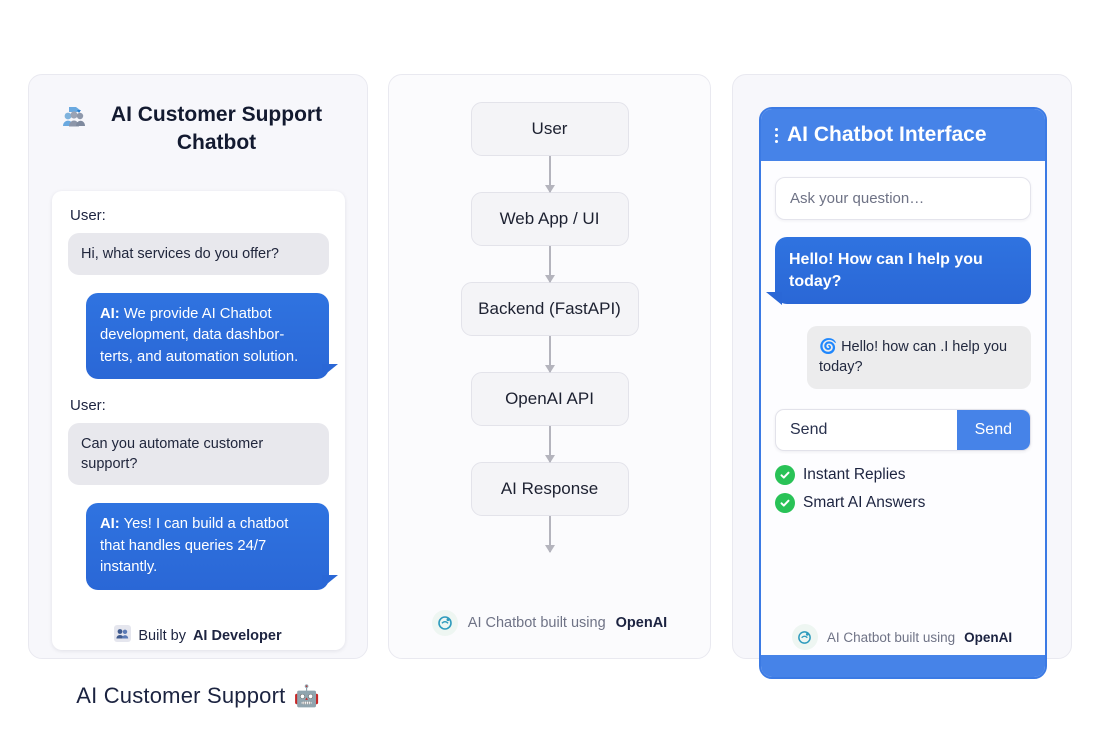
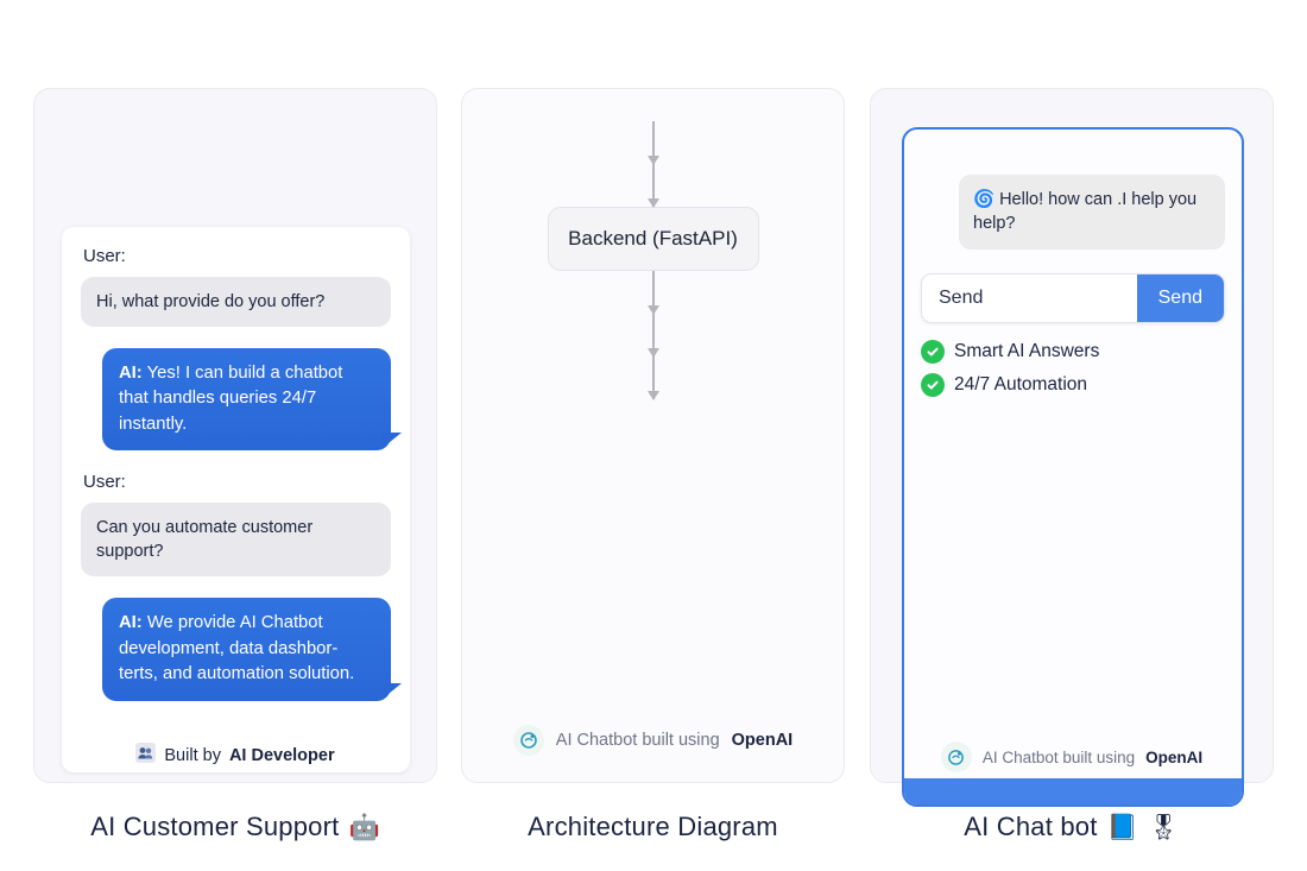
- AI Customer Support Chatbot
  User:
- Hi, what services do you offer?
+ Hi, what provide do you offer?
- AI: We provide AI Chatbot development, data dashbor-terts, and automation solution.
+ AI: Yes! I can build a chatbot that handles queries 24/7 instantly.
  User:
  Can you automate customer support?
- AI: Yes! I can build a chatbot that handles queries 24/7 instantly.
+ AI: We provide AI Chatbot development, data dashbor-terts, and automation solution.
  Built by
  AI Developer
- User
- Web App / UI
  Backend (FastAPI)
- OpenAI API
- AI Response
  AI Chatbot built using
  OpenAI
- AI Chatbot Interface
- Ask your question…
- Hello! How can I help you today?
- 🌀 Hello! how can .I help you today?
+ 🌀 Hello! how can .I help you help?
  Send
  Send
- Instant Replies
  Smart AI Answers
+ 24/7 Automation
  AI Chatbot built using
  OpenAI
  AI Customer Support
  🤖
+ Architecture Diagram
+ AI Chat bot
+ 📘
+ 🎖
